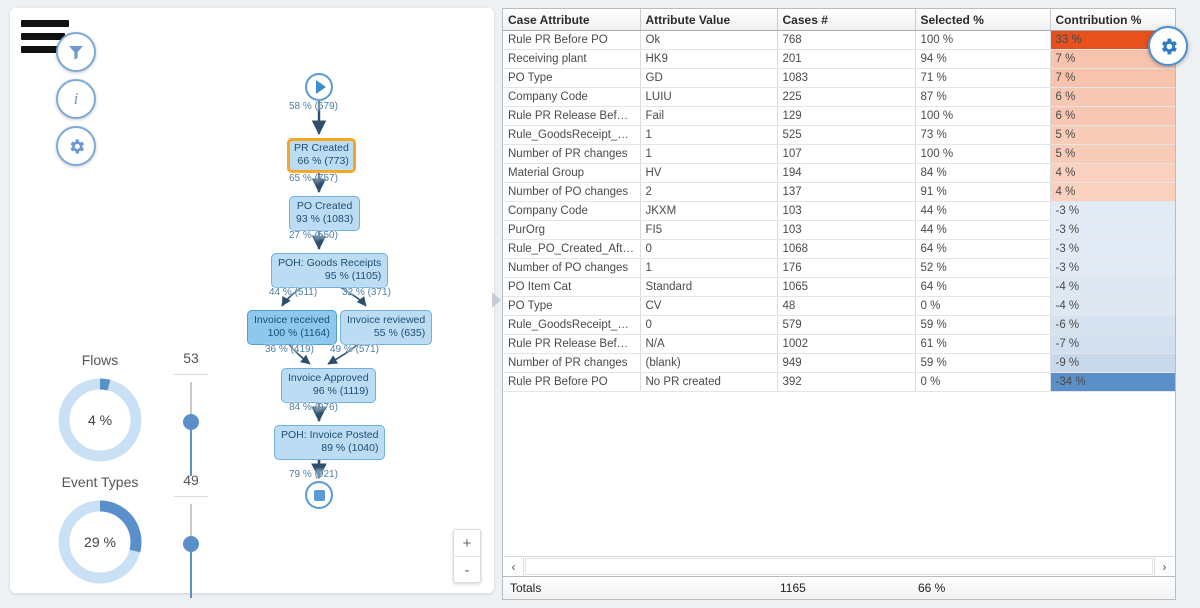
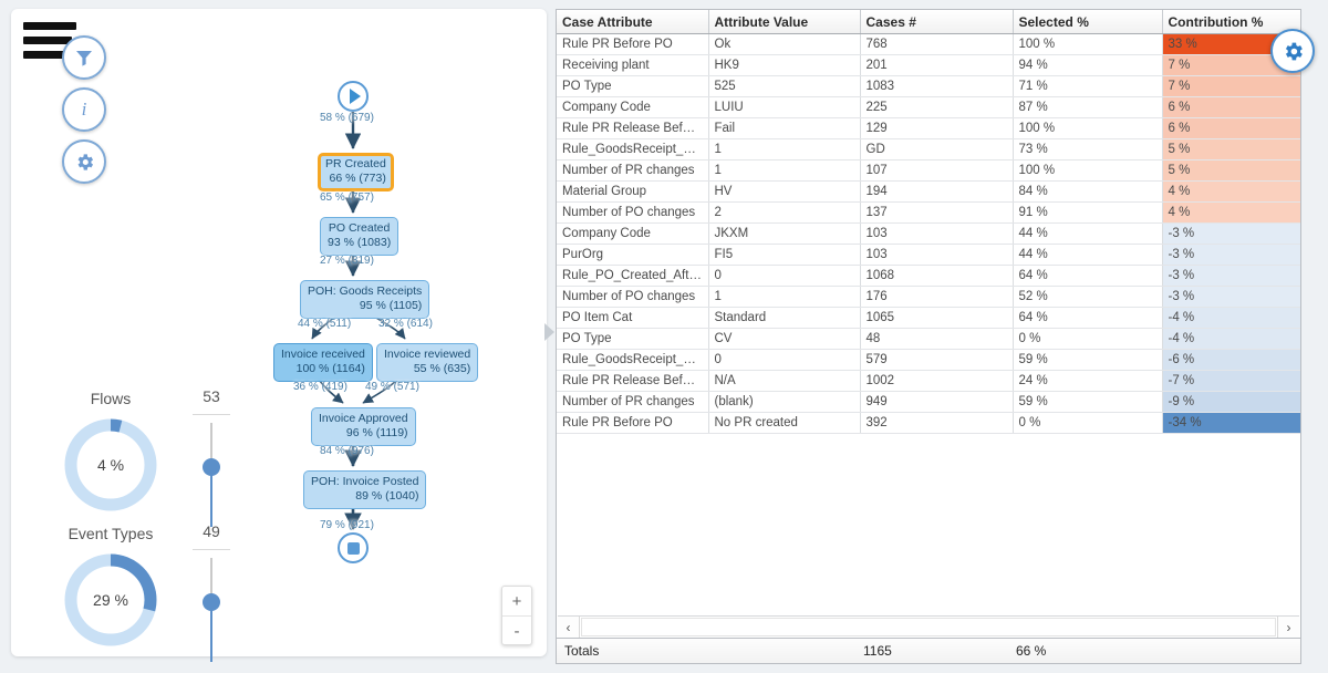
  i
  PR Created
  66 % (773)
  PO Created
  93 % (1083)
  POH: Goods Receipts
  95 % (1105)
  Invoice received
  100 % (1164)
  Invoice reviewed
  55 % (635)
  Invoice Approved
  96 % (1119)
  POH: Invoice Posted
  89 % (1040)
  58 % (679)
  65 % (757)
- 27 % (550)
+ 27 % (319)
  44 % (511)
- 32 % (371)
+ 32 % (614)
  36 % (419)
  49 % (571)
  84 % (976)
  79 % (921)
  +
  -
  Flows
  4 %
  53
  Event Types
  29 %
  49
  Case Attribute	Attribute Value	Cases #	Selected %	Contribution %
  Rule PR Before PO	Ok	768	100 %	33 %
  Receiving plant	HK9	201	94 %	7 %
- PO Type	GD	1083	71 %	7 %
+ PO Type	525	1083	71 %	7 %
  Company Code	LUIU	225	87 %	6 %
  Rule PR Release Before	Fail	129	100 %	6 %
- Rule_GoodsReceipt_After	1	525	73 %	5 %
+ Rule_GoodsReceipt_After	1	GD	73 %	5 %
  Number of PR changes	1	107	100 %	5 %
  Material Group	HV	194	84 %	4 %
  Number of PO changes	2	137	91 %	4 %
  Company Code	JKXM	103	44 %	-3 %
  PurOrg	FI5	103	44 %	-3 %
  Rule_PO_Created_After_	0	1068	64 %	-3 %
  Number of PO changes	1	176	52 %	-3 %
  PO Item Cat	Standard	1065	64 %	-4 %
  PO Type	CV	48	0 %	-4 %
  Rule_GoodsReceipt_After	0	579	59 %	-6 %
- Rule PR Release Before	N/A	1002	61 %	-7 %
+ Rule PR Release Before	N/A	1002	24 %	-7 %
  Number of PR changes	(blank)	949	59 %	-9 %
  Rule PR Before PO	No PR created	392	0 %	-34 %
  ‹
  ›
  Totals
  1165
  66 %
